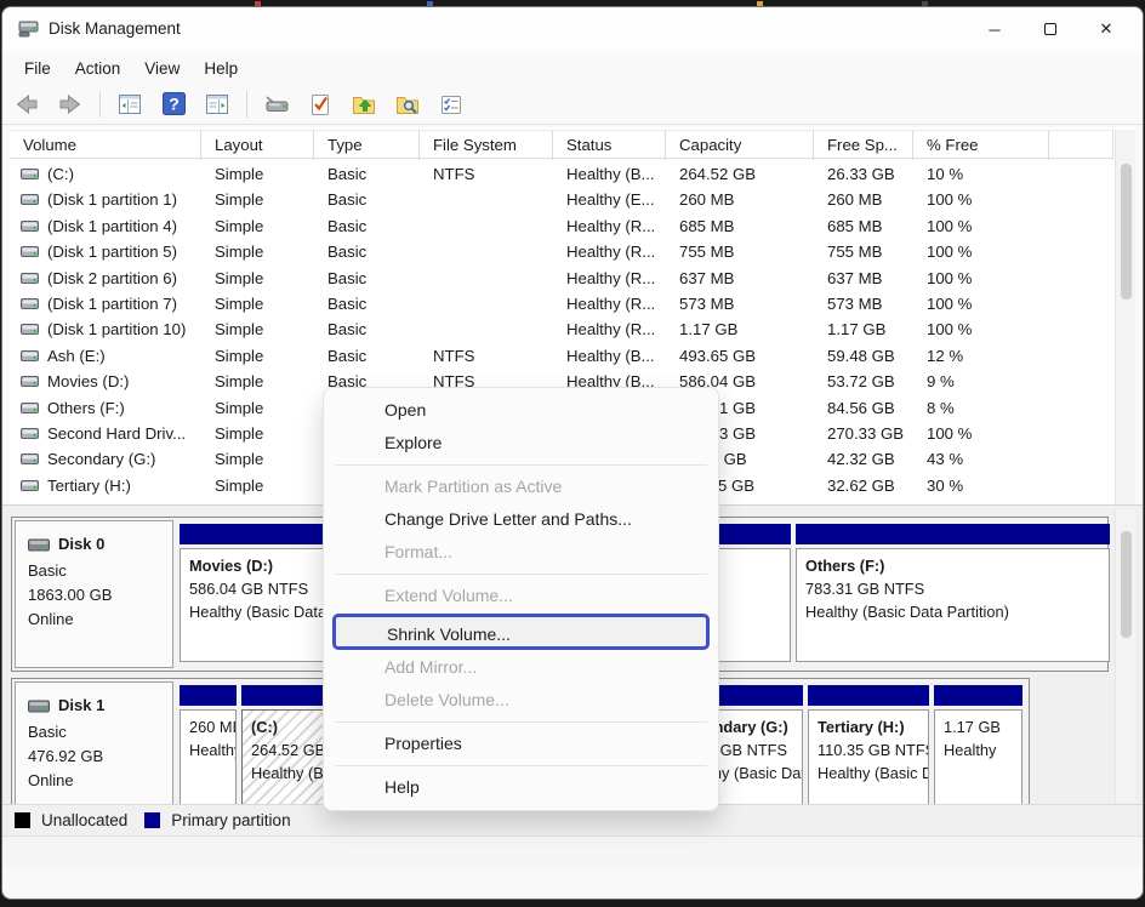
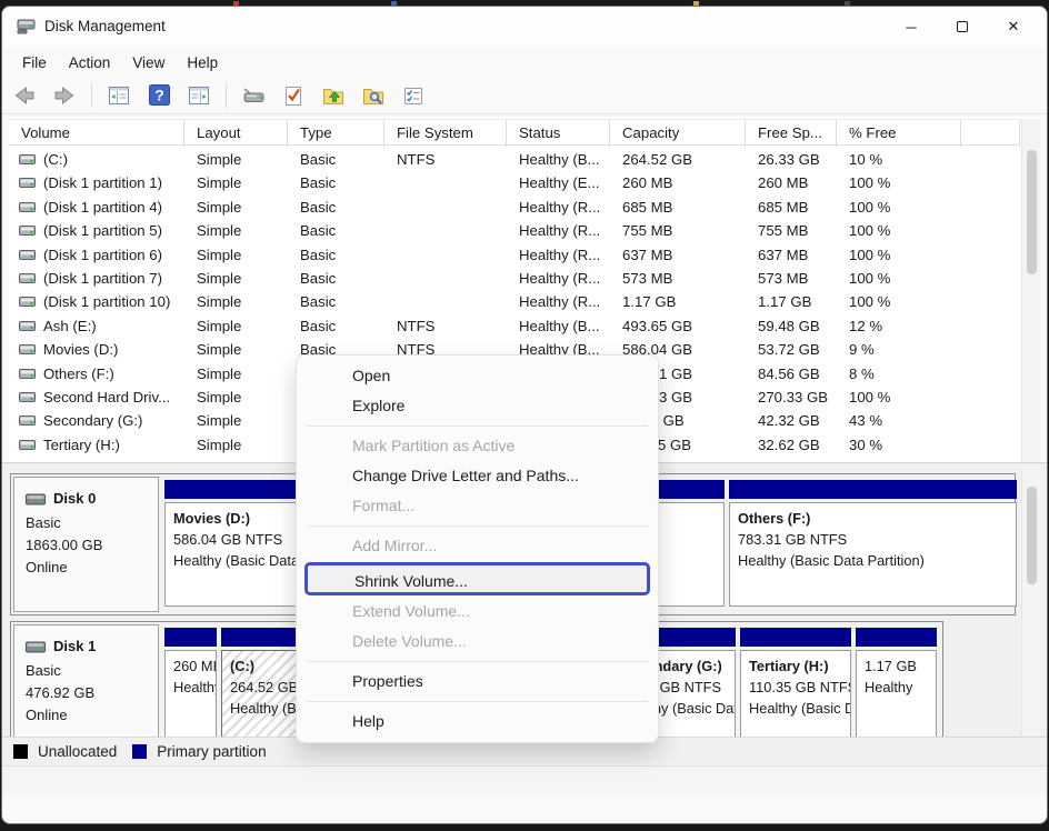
  Disk Management
  ─
  ✕
  File
  Action
  View
  Help
  ?
  Volume
  Layout
  Type
  File System
  Status
  Capacity
  Free Sp...
  % Free
  (C:)
  Simple
  Basic
  NTFS
  Healthy (B...
  264.52 GB
  26.33 GB
  10 %
  (Disk 1 partition 1)
  Simple
  Basic
  Healthy (E...
  260 MB
  260 MB
  100 %
  (Disk 1 partition 4)
  Simple
  Basic
  Healthy (R...
  685 MB
  685 MB
  100 %
  (Disk 1 partition 5)
  Simple
  Basic
  Healthy (R...
  755 MB
  755 MB
  100 %
- (Disk 2 partition 6)
+ (Disk 1 partition 6)
  Simple
  Basic
  Healthy (R...
  637 MB
  637 MB
  100 %
  (Disk 1 partition 7)
  Simple
  Basic
  Healthy (R...
  573 MB
  573 MB
  100 %
  (Disk 1 partition 10)
  Simple
  Basic
  Healthy (R...
  1.17 GB
  1.17 GB
  100 %
  Ash (E:)
  Simple
  Basic
  NTFS
  Healthy (B...
  493.65 GB
  59.48 GB
  12 %
  Movies (D:)
  Simple
  Basic
  NTFS
  Healthy (B...
  586.04 GB
  53.72 GB
  9 %
  Others (F:)
  Simple
  84.56 GB
  8 %
  Second Hard Driv...
  Simple
  270.33 GB
  100 %
  Secondary (G:)
  Simple
  42.32 GB
  43 %
  Tertiary (H:)
  Simple
  32.62 GB
  30 %
  Disk 0
  Basic
  1863.00 GB
  Online
  Movies (D:)
  586.04 GB NTFS
  Others (F:)
  783.31 GB NTFS
  Healthy (Basic Data Partition)
  Disk 1
  Basic
  476.92 GB
  Online
  260 M
  (C:)
  Tertiary (H:)
  110.35 GB NTF
  1.17 GB
  Healthy
  Unallocated
  Primary partition
  Open
  Explore
  Mark Partition as Active
  Change Drive Letter and Paths...
  Format...
- Extend Volume...
+ Add Mirror...
  Shrink Volume...
- Add Mirror...
+ Extend Volume...
  Delete Volume...
  Properties
  Help
